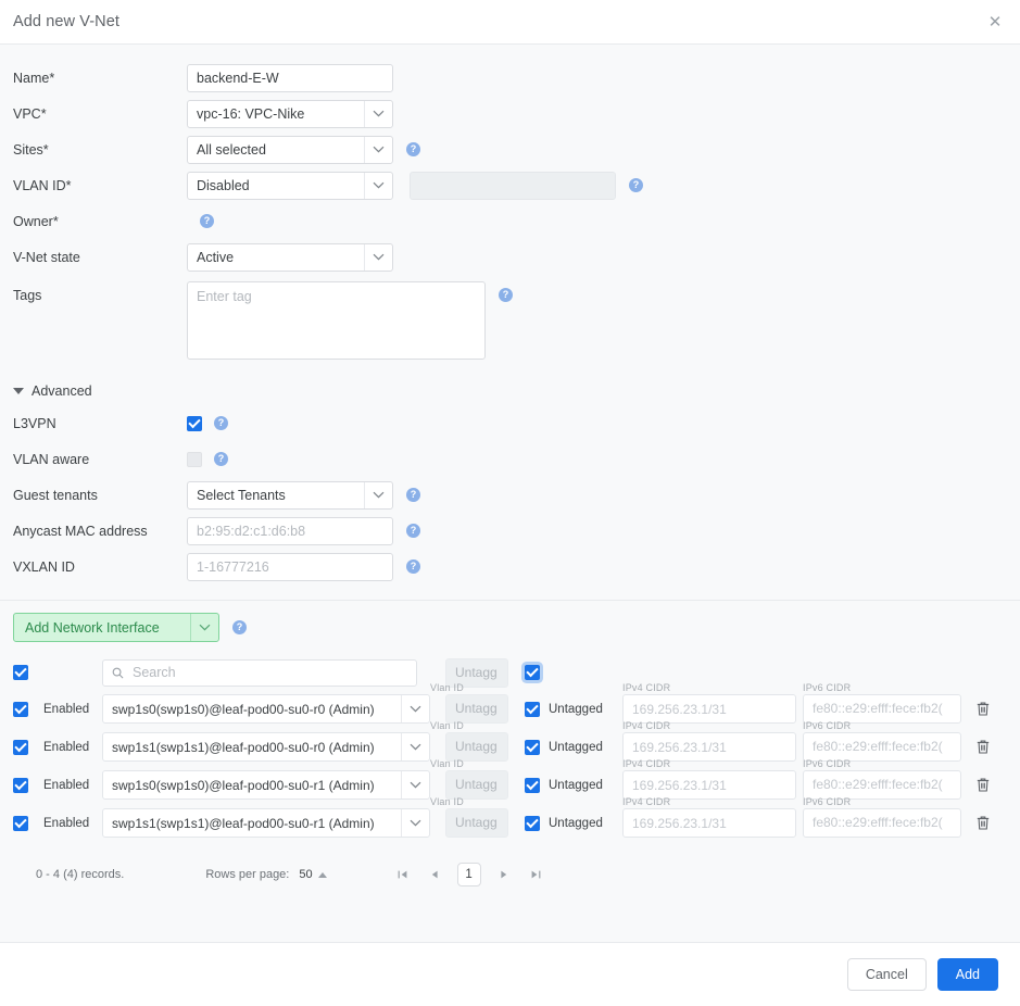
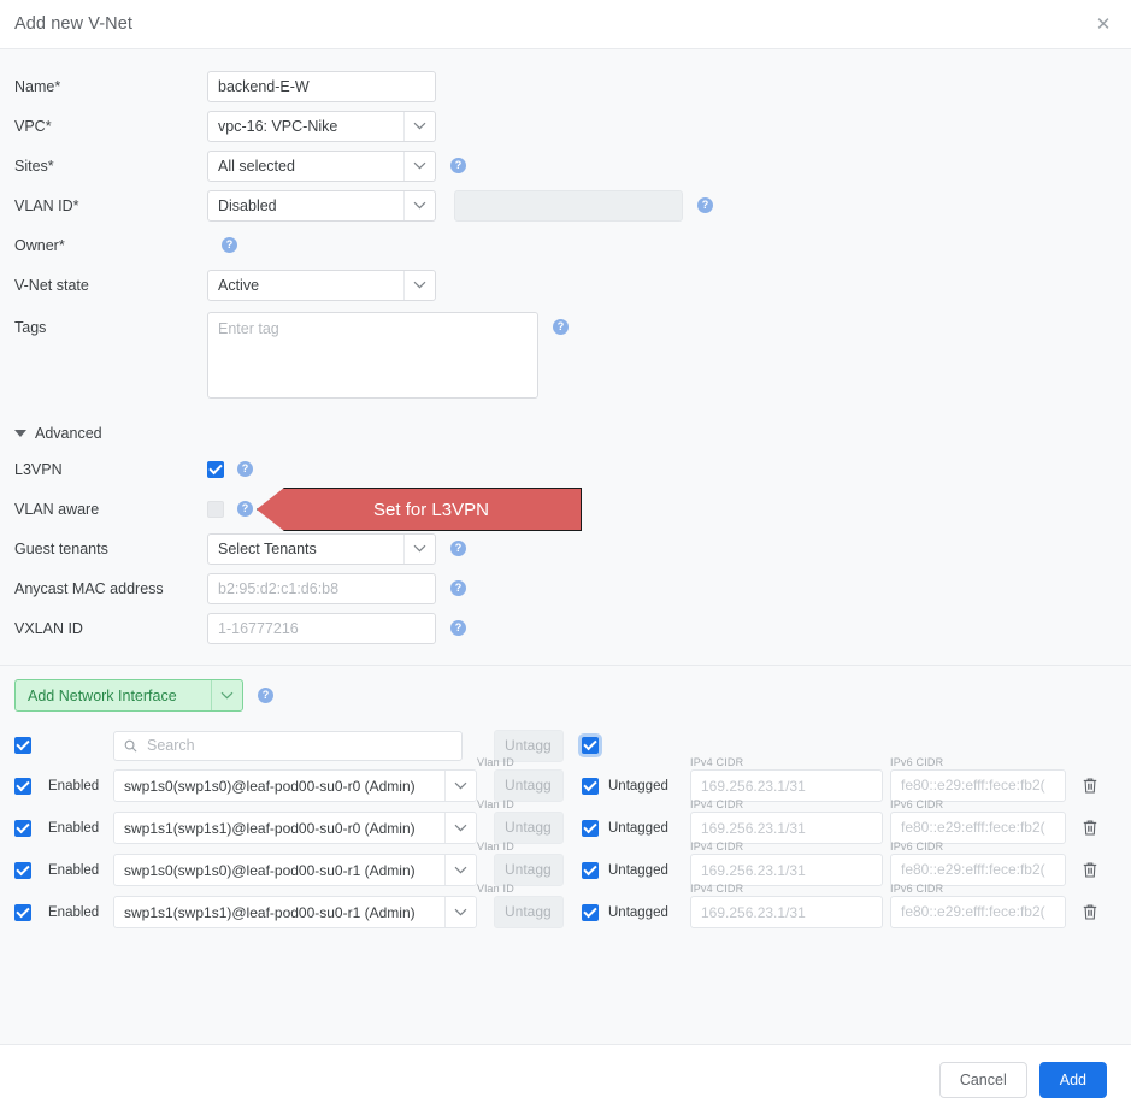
  Add new V-Net
  ✕
  Name*
  backend-E-W
  VPC*
  vpc-16: VPC-Nike
  Sites*
  All selected
  ?
  VLAN ID*
  Disabled
  ?
  Owner*
  ?
  V-Net state
  Active
  Tags
  Enter tag
  ?
  Advanced
  L3VPN
  ?
  VLAN aware
  ?
  Guest tenants
  Select Tenants
  ?
  Anycast MAC address
  b2:95:d2:c1:d6:b8
  ?
  VXLAN ID
  1-16777216
  ?
+ Set for L3VPN
  Add Network Interface
  ?
  Search
  Untagg
  Enabled
  swp1s0(swp1s0)@leaf-pod00-su0-r0 (Admin)
  Vlan ID
  Untagg
  Untagged
  IPv4 CIDR
  169.256.23.1/31
  IPv6 CIDR
  fe80::e29:efff:fece:fb2(
  Enabled
  swp1s1(swp1s1)@leaf-pod00-su0-r0 (Admin)
  Vlan ID
  Untagg
  Untagged
  IPv4 CIDR
  169.256.23.1/31
  IPv6 CIDR
  fe80::e29:efff:fece:fb2(
  Enabled
  swp1s0(swp1s0)@leaf-pod00-su0-r1 (Admin)
  Vlan ID
  Untagg
  Untagged
  IPv4 CIDR
  169.256.23.1/31
  IPv6 CIDR
  fe80::e29:efff:fece:fb2(
  Enabled
  swp1s1(swp1s1)@leaf-pod00-su0-r1 (Admin)
  Vlan ID
  Untagg
  Untagged
  IPv4 CIDR
  169.256.23.1/31
  IPv6 CIDR
  fe80::e29:efff:fece:fb2(
- 0 - 4 (4) records.
- Rows per page:
- 50
- 1
  Cancel
  Add
